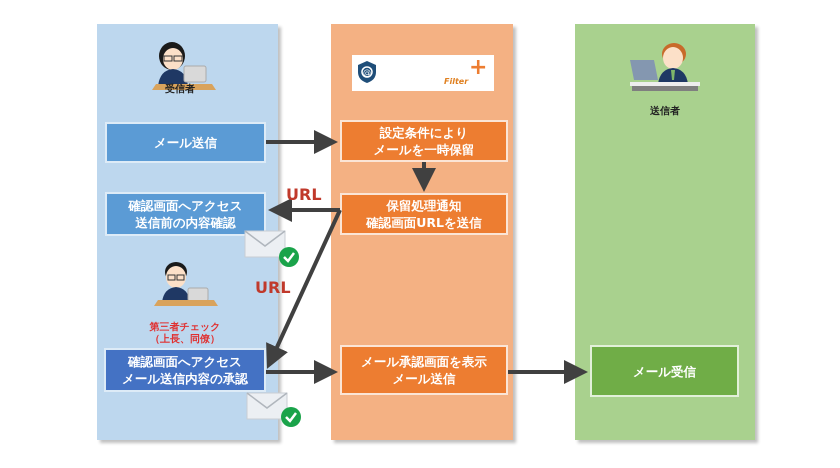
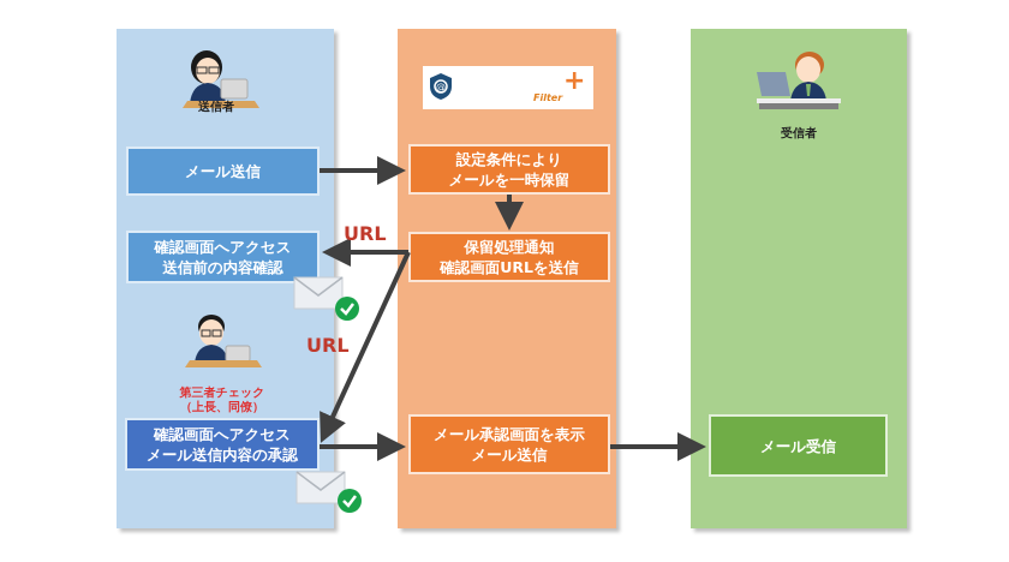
- 受信者
+ 送信者
  @
  +
  Filter
- 送信者
+ 受信者
  メール送信
  確認画面へアクセス
  送信前の内容確認
  第三者チェック
  （上長、同僚）
  確認画面へアクセス
  メール送信内容の承認
  設定条件により
  メールを一時保留
  保留処理通知
  確認画面URLを送信
  メール承認画面を表示
  メール送信
  メール受信
  URL
  URL
